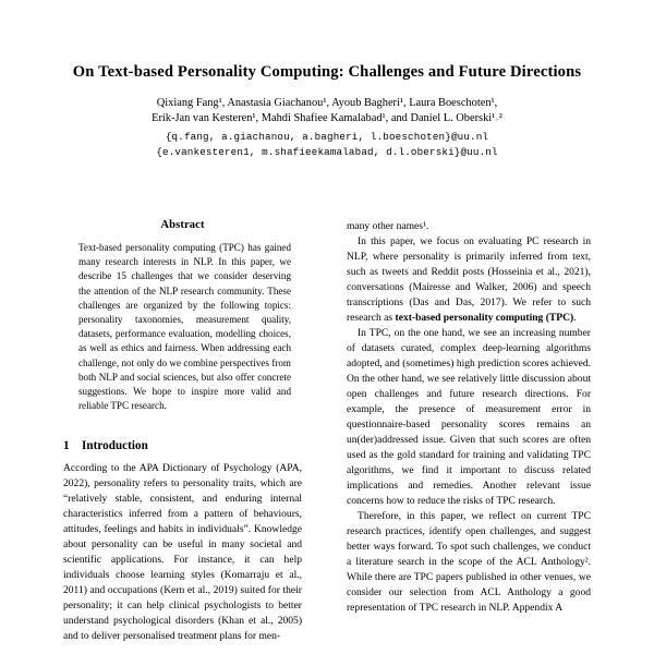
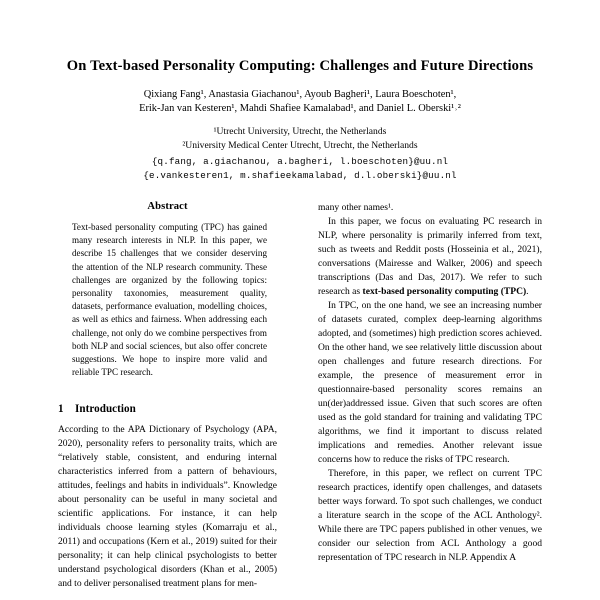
  On Text-based Personality Computing: Challenges and Future Directions
  Qixiang Fang¹, Anastasia Giachanou¹, Ayoub Bagheri¹, Laura Boeschoten¹,
  Erik-Jan van Kesteren¹, Mahdi Shafiee Kamalabad¹, and Daniel L. Oberski¹˒²
+ ¹Utrecht University, Utrecht, the Netherlands
+ ²University Medical Center Utrecht, Utrecht, the Netherlands
  {q.fang, a.giachanou, a.bagheri, l.boeschoten}@uu.nl
  {e.vankesteren1, m.shafieekamalabad, d.l.oberski}@uu.nl
  Abstract
  Text-based personality computing (TPC) has gained many research interests in NLP. In this paper, we describe 15 challenges that we consider deserving the attention of the NLP research community. These challenges are organized by the following topics: personality taxonomies, measurement quality, datasets, performance evaluation, modelling choices, as well as ethics and fairness. When addressing each challenge, not only do we combine perspectives from both NLP and social sciences, but also offer concrete suggestions. We hope to inspire more valid and reliable TPC research.
  1 Introduction
- According to the APA Dictionary of Psychology (APA, 2022), personality refers to personality traits, which are “relatively stable, consistent, and enduring internal characteristics inferred from a pattern of behaviours, attitudes, feelings and habits in individuals”. Knowledge about personality can be useful in many societal and scientific applications. For instance, it can help individuals choose learning styles (Komarraju et al., 2011) and occupations (Kern et al., 2019) suited for their personality; it can help clinical psychologists to better understand psychological disorders (Khan et al., 2005) and to deliver personalised treatment plans for men-
+ According to the APA Dictionary of Psychology (APA, 2020), personality refers to personality traits, which are “relatively stable, consistent, and enduring internal characteristics inferred from a pattern of behaviours, attitudes, feelings and habits in individuals”. Knowledge about personality can be useful in many societal and scientific applications. For instance, it can help individuals choose learning styles (Komarraju et al., 2011) and occupations (Kern et al., 2019) suited for their personality; it can help clinical psychologists to better understand psychological disorders (Khan et al., 2005) and to deliver personalised treatment plans for men-
  many other names¹.
  In this paper, we focus on evaluating PC research in NLP, where personality is primarily inferred from text, such as tweets and Reddit posts (Hosseinia et al., 2021), conversations (Mairesse and Walker, 2006) and speech transcriptions (Das and Das, 2017). We refer to such research as text-based personality computing (TPC).
  In TPC, on the one hand, we see an increasing number of datasets curated, complex deep-learning algorithms adopted, and (sometimes) high prediction scores achieved. On the other hand, we see relatively little discussion about open challenges and future research directions. For example, the presence of measurement error in questionnaire-based personality scores remains an un(der)addressed issue. Given that such scores are often used as the gold standard for training and validating TPC algorithms, we find it important to discuss related implications and remedies. Another relevant issue concerns how to reduce the risks of TPC research.
- Therefore, in this paper, we reflect on current TPC research practices, identify open challenges, and suggest better ways forward. To spot such challenges, we conduct a literature search in the scope of the ACL Anthology². While there are TPC papers published in other venues, we consider our selection from ACL Anthology a good representation of TPC research in NLP. Appendix A
+ Therefore, in this paper, we reflect on current TPC research practices, identify open challenges, and datasets better ways forward. To spot such challenges, we conduct a literature search in the scope of the ACL Anthology². While there are TPC papers published in other venues, we consider our selection from ACL Anthology a good representation of TPC research in NLP. Appendix A
